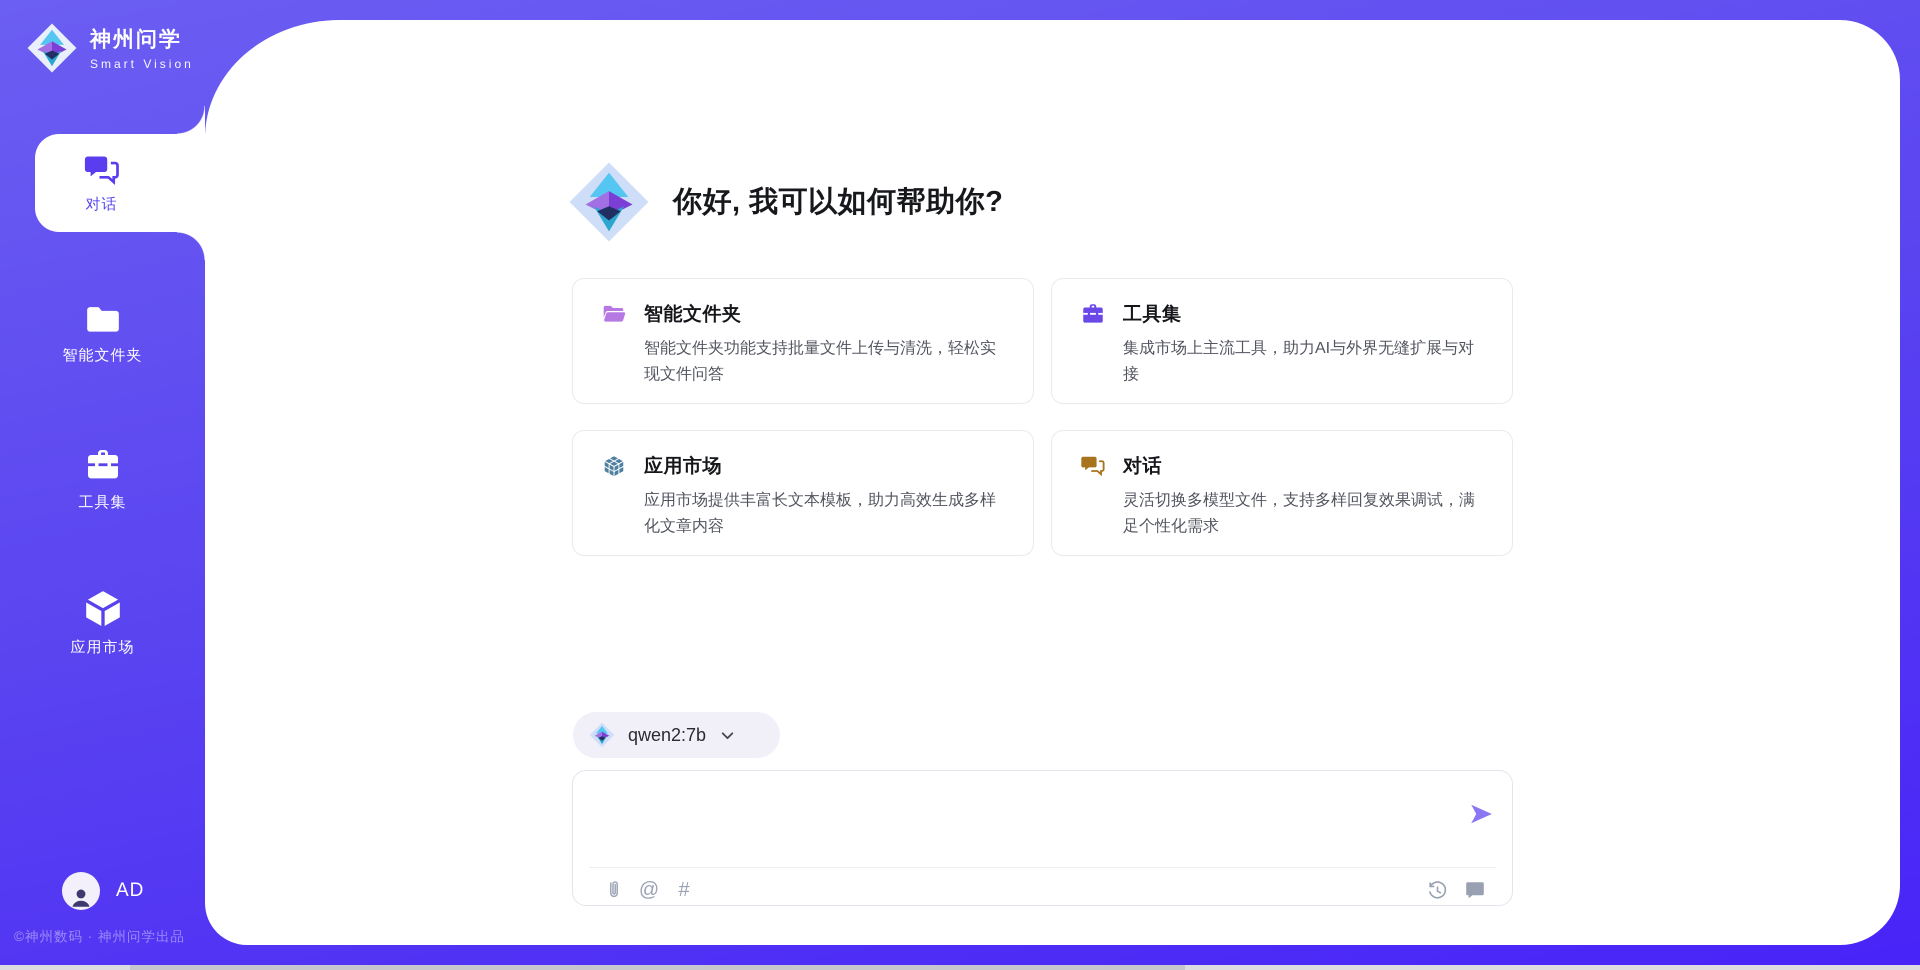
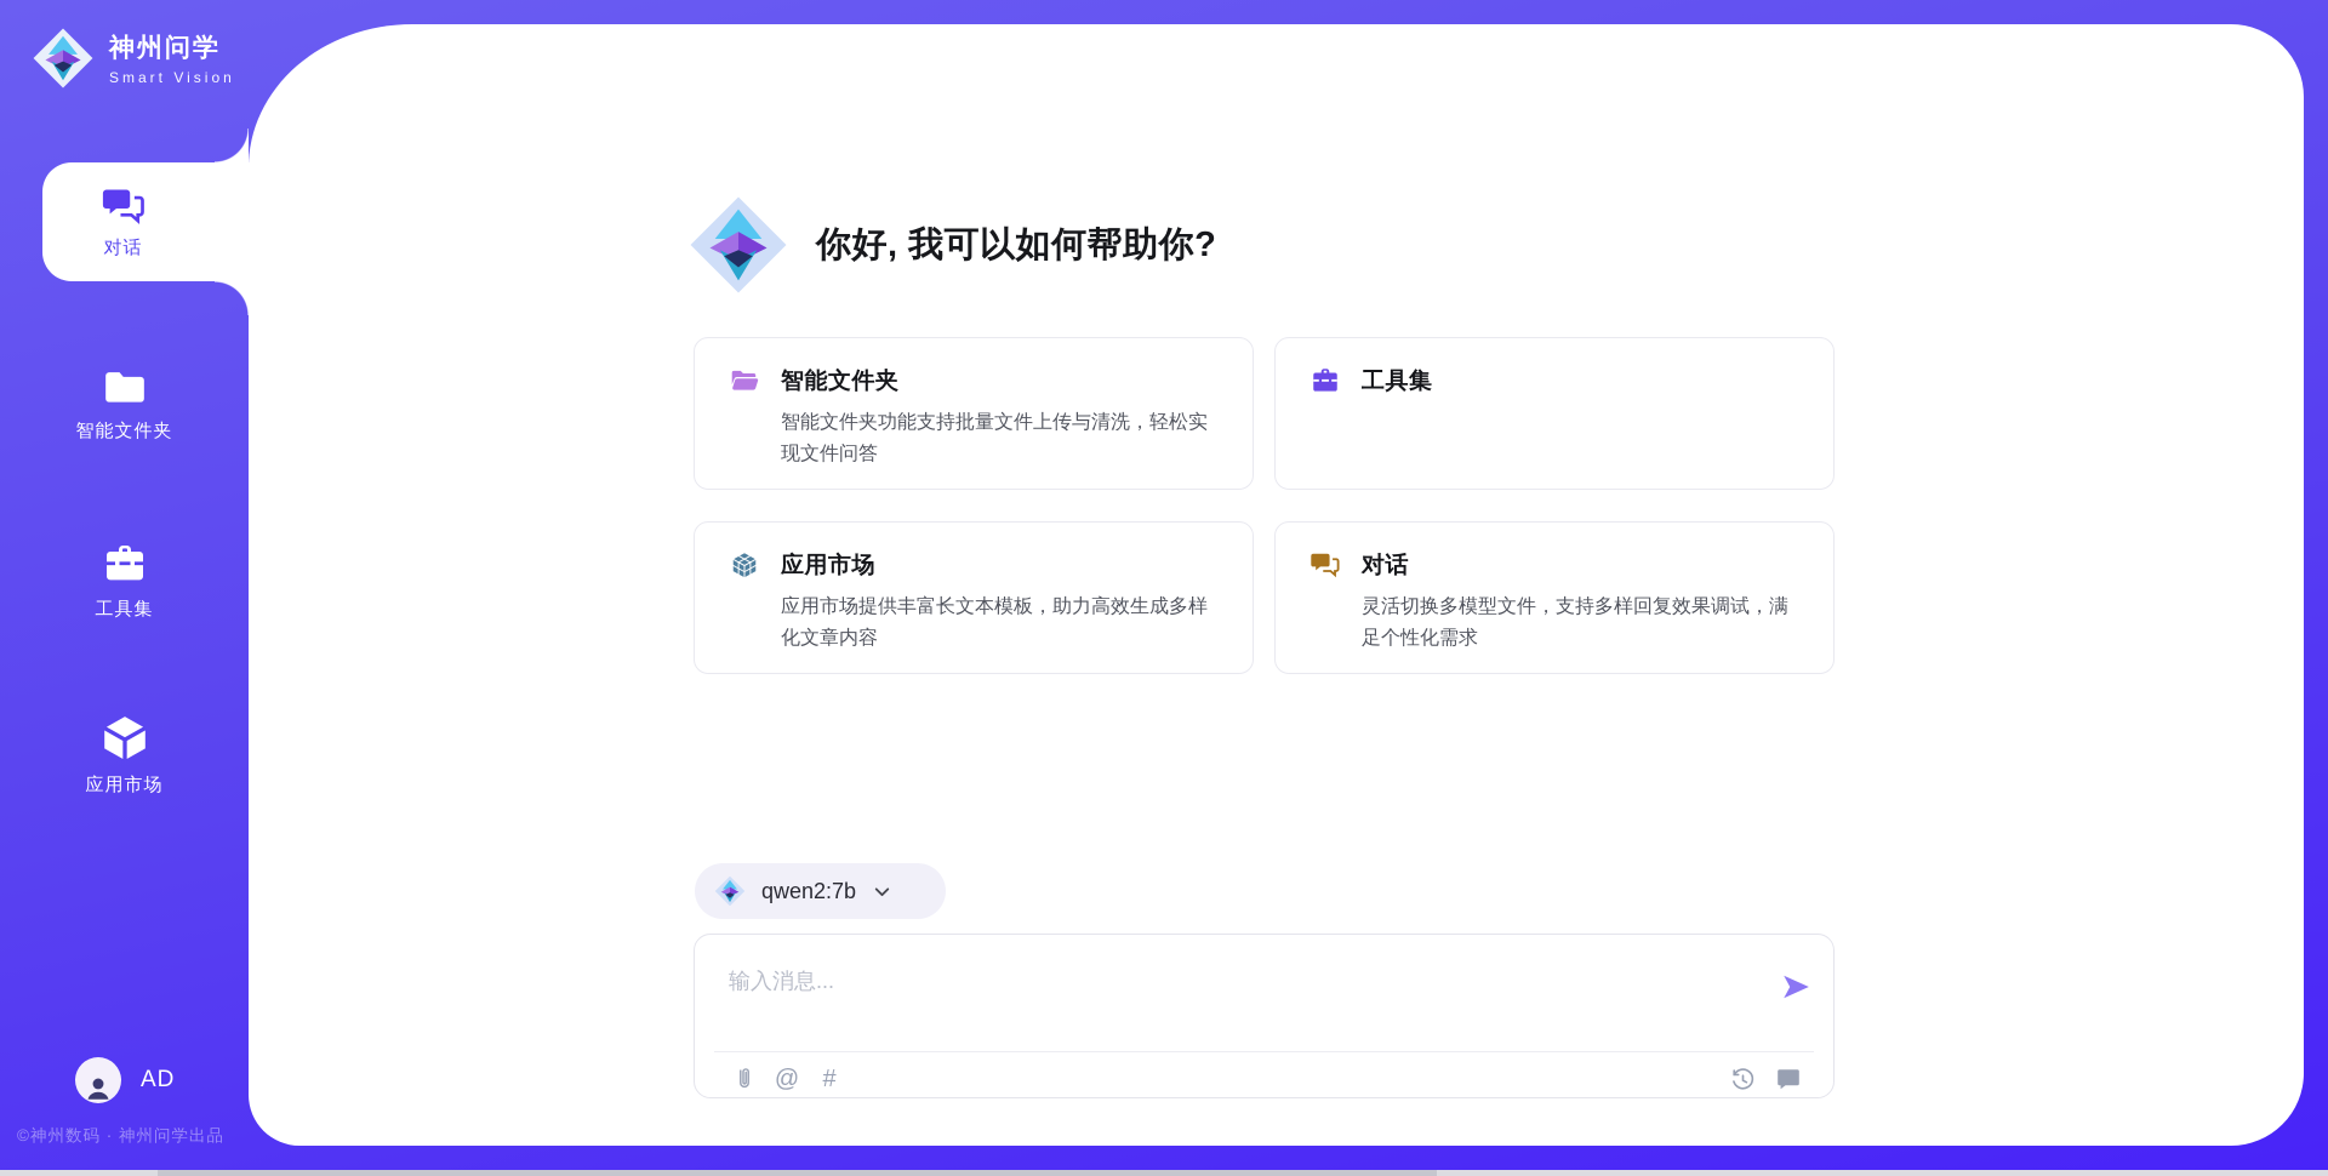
  你好, 我可以如何帮助你?
  智能文件夹
  智能文件夹功能支持批量文件上传与清洗，轻松实现文件问答
  工具集
- 集成市场上主流工具，助力AI与外界无缝扩展与对接
  应用市场
  应用市场提供丰富长文本模板，助力高效生成多样化文章内容
  对话
  灵活切换多模型文件，支持多样回复效果调试，满足个性化需求
  qwen2:7b
+ 输入消息...
  @
  #
  神州问学
  Smart Vision
  对话
  智能文件夹
  工具集
  应用市场
  AD
  ©神州数码 · 神州问学出品
